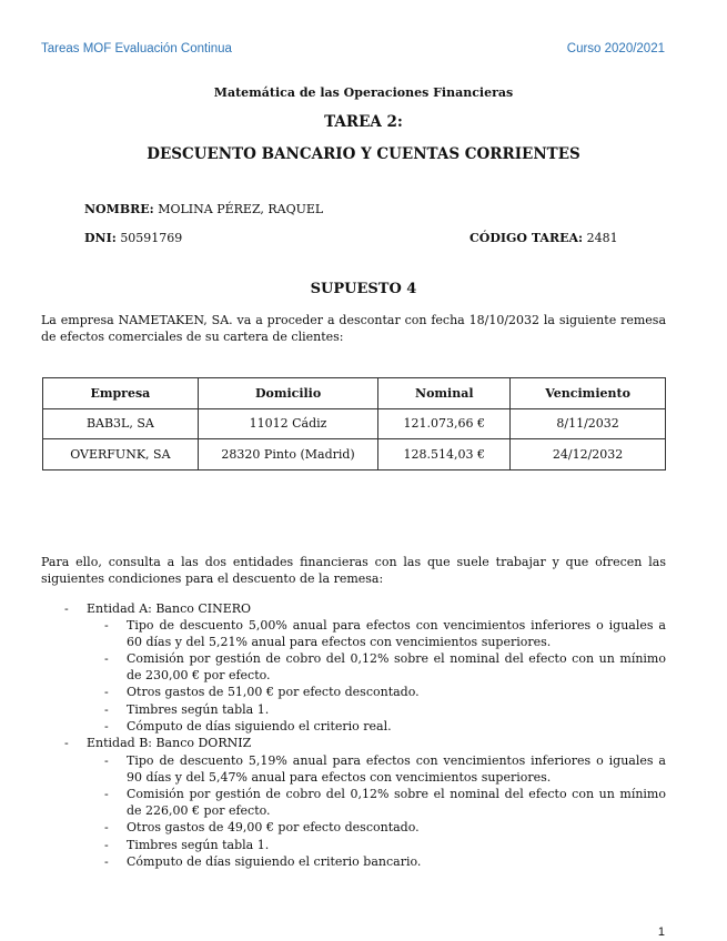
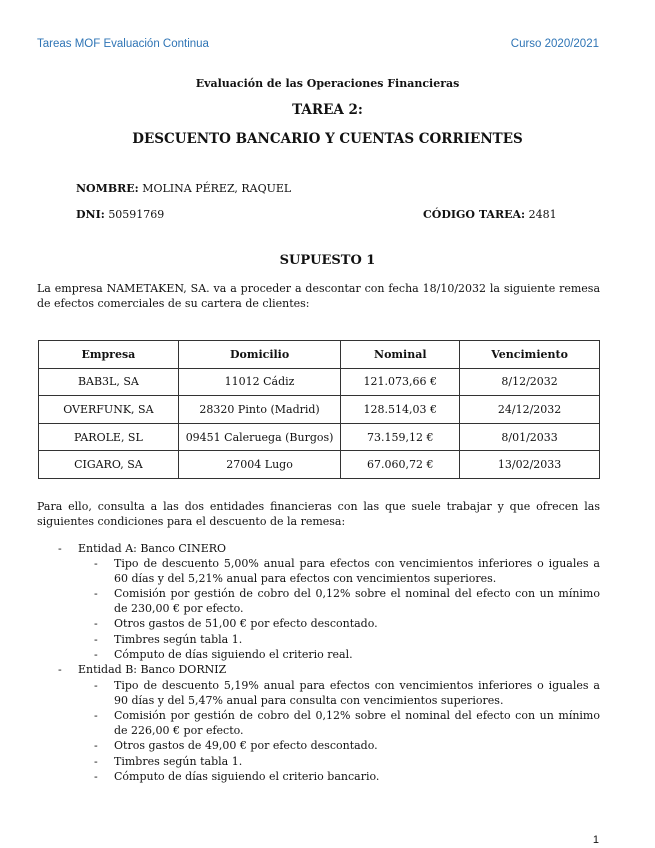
  Tareas MOF Evaluación Continua
  Curso 2020/2021
- Matemática de las Operaciones Financieras
+ Evaluación de las Operaciones Financieras
  TAREA 2:
  DESCUENTO BANCARIO Y CUENTAS CORRIENTES
  NOMBRE: MOLINA PÉREZ, RAQUEL
  DNI: 50591769
  CÓDIGO TAREA: 2481
- SUPUESTO 4
+ SUPUESTO 1
  La empresa NAMETAKEN, SA. va a proceder a descontar con fecha 18/10/2032 la siguiente remesa de efectos comerciales de su cartera de clientes:
  Empresa	Domicilio	Nominal	Vencimiento
- BAB3L, SA	11012 Cádiz	121.073,66 €	8/11/2032
+ BAB3L, SA	11012 Cádiz	121.073,66 €	8/12/2032
  OVERFUNK, SA	28320 Pinto (Madrid)	128.514,03 €	24/12/2032
+ PAROLE, SL	09451 Caleruega (Burgos)	73.159,12 €	8/01/2033
+ CIGARO, SA	27004 Lugo	67.060,72 €	13/02/2033
  Para ello, consulta a las dos entidades financieras con las que suele trabajar y que ofrecen las siguientes condiciones para el descuento de la remesa:
  -
  Entidad A: Banco CINERO
  -
  Tipo de descuento 5,00% anual para efectos con vencimientos inferiores o iguales a 60 días y del 5,21% anual para efectos con vencimientos superiores.
  -
  Comisión por gestión de cobro del 0,12% sobre el nominal del efecto con un mínimo de 230,00 € por efecto.
  -
  Otros gastos de 51,00 € por efecto descontado.
  -
  Timbres según tabla 1.
  -
  Cómputo de días siguiendo el criterio real.
  -
  Entidad B: Banco DORNIZ
  -
- Tipo de descuento 5,19% anual para efectos con vencimientos inferiores o iguales a 90 días y del 5,47% anual para efectos con vencimientos superiores.
+ Tipo de descuento 5,19% anual para efectos con vencimientos inferiores o iguales a 90 días y del 5,47% anual para consulta con vencimientos superiores.
  -
  Comisión por gestión de cobro del 0,12% sobre el nominal del efecto con un mínimo de 226,00 € por efecto.
  -
  Otros gastos de 49,00 € por efecto descontado.
  -
  Timbres según tabla 1.
  -
  Cómputo de días siguiendo el criterio bancario.
  1
